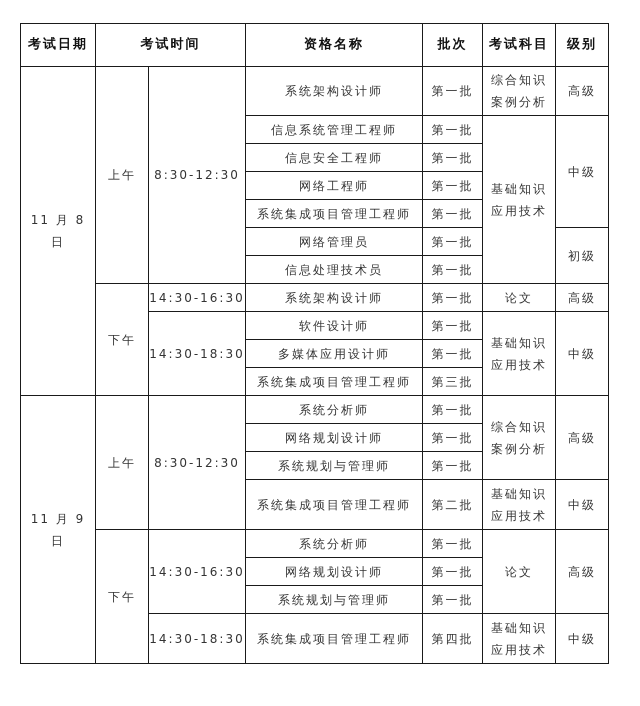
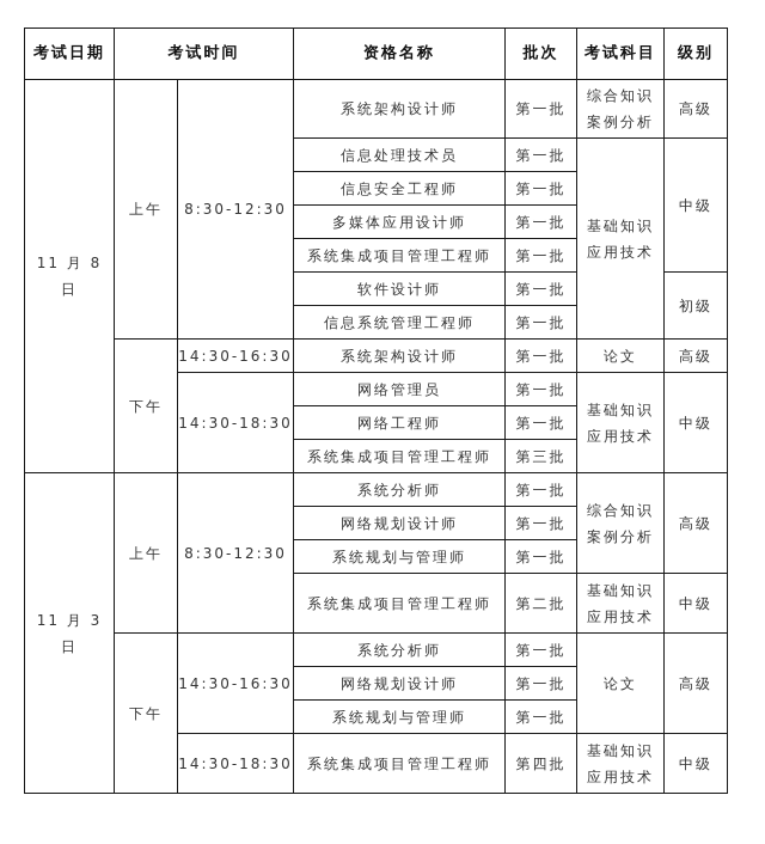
  考试日期	考试时间	资格名称	批次	考试科目	级别
  11 月 8 日	上午	8:30-12:30	系统架构设计师	第一批	综合知识案例分析	高级
- 信息系统管理工程师	第一批	基础知识应用技术	中级
+ 信息处理技术员	第一批	基础知识应用技术	中级
  信息安全工程师	第一批
- 网络工程师	第一批
+ 多媒体应用设计师	第一批
  系统集成项目管理工程师	第一批
- 网络管理员	第一批	初级
+ 软件设计师	第一批	初级
- 信息处理技术员	第一批
+ 信息系统管理工程师	第一批
  下午	14:30-16:30	系统架构设计师	第一批	论文	高级
- 14:30-18:30	软件设计师	第一批	基础知识应用技术	中级
+ 14:30-18:30	网络管理员	第一批	基础知识应用技术	中级
- 多媒体应用设计师	第一批
+ 网络工程师	第一批
  系统集成项目管理工程师	第三批
- 11 月 9 日	上午	8:30-12:30	系统分析师	第一批	综合知识案例分析	高级
+ 11 月 3 日	上午	8:30-12:30	系统分析师	第一批	综合知识案例分析	高级
  网络规划设计师	第一批
  系统规划与管理师	第一批
  系统集成项目管理工程师	第二批	基础知识应用技术	中级
  下午	14:30-16:30	系统分析师	第一批	论文	高级
  网络规划设计师	第一批
  系统规划与管理师	第一批
  14:30-18:30	系统集成项目管理工程师	第四批	基础知识应用技术	中级
